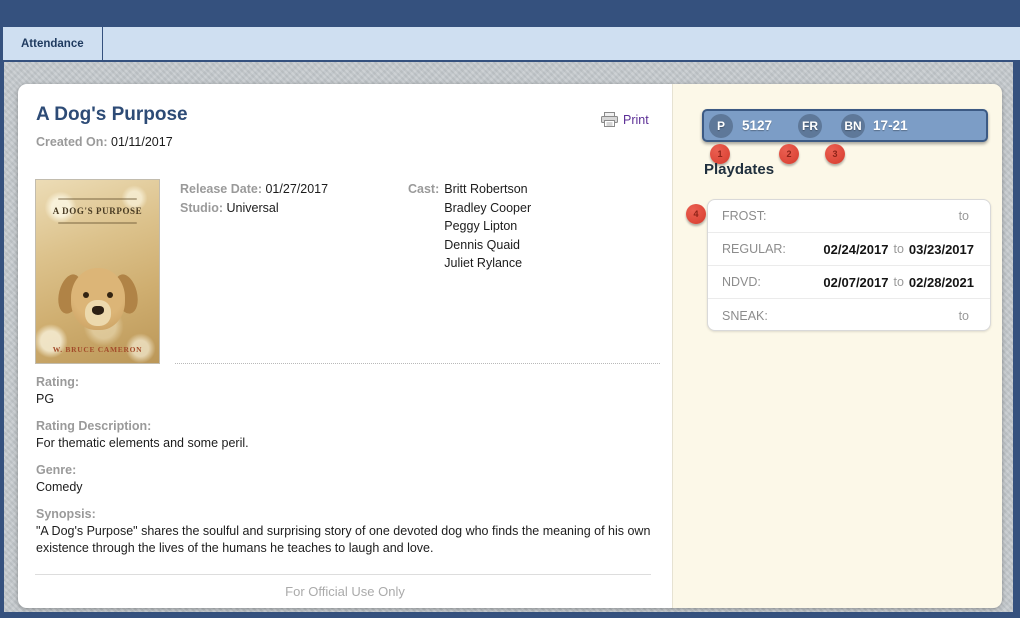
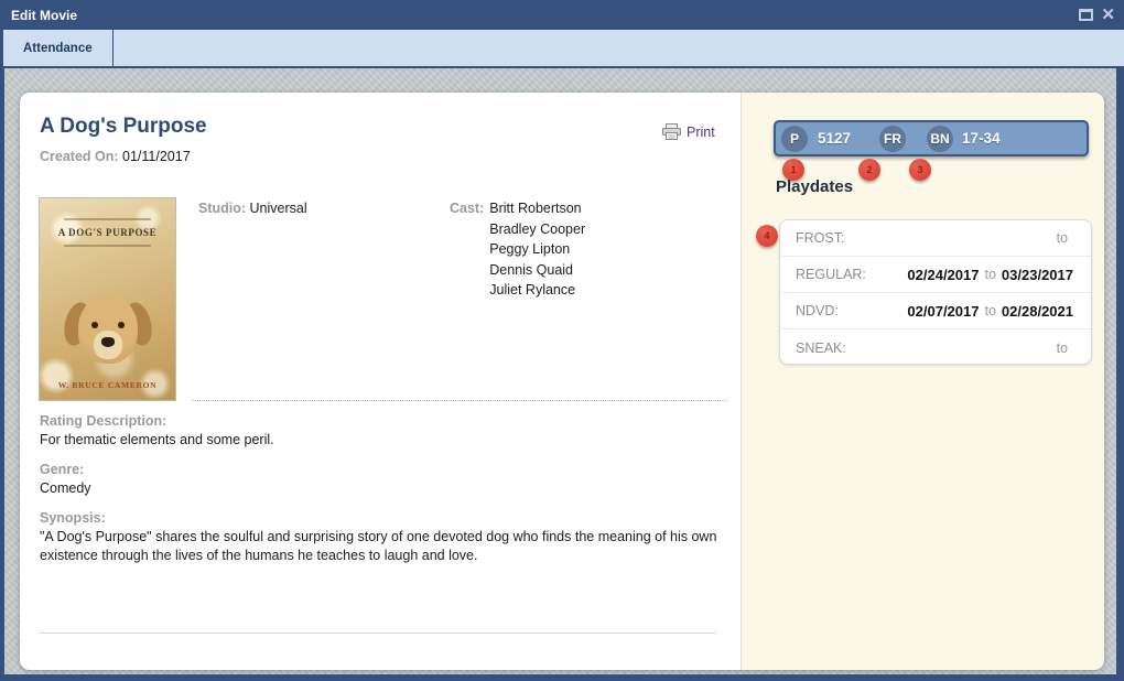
+ Edit Movie
+ ✕
  Attendance
  A Dog's Purpose
  Created On: 01/11/2017
  Print
  A DOG'S PURPOSE
  W. BRUCE CAMERON
- Release Date: 01/27/2017
  Studio: Universal
  Cast:
  Britt Robertson
  Bradley Cooper
  Peggy Lipton
  Dennis Quaid
  Juliet Rylance
- Rating:
- PG
  Rating Description:
  For thematic elements and some peril.
  Genre:
  Comedy
  Synopsis:
  "A Dog's Purpose" shares the soulful and surprising story of one devoted dog who finds the meaning of his own existence through the lives of the humans he teaches to laugh and love.
- For Official Use Only
  P
  5127
  FR
  BN
- 17-21
+ 17-34
  1
  2
  3
  Playdates
  4
  FROST:
  to
  REGULAR:
  02/24/2017
  to
  03/23/2017
  NDVD:
  02/07/2017
  to
  02/28/2021
  SNEAK:
  to
